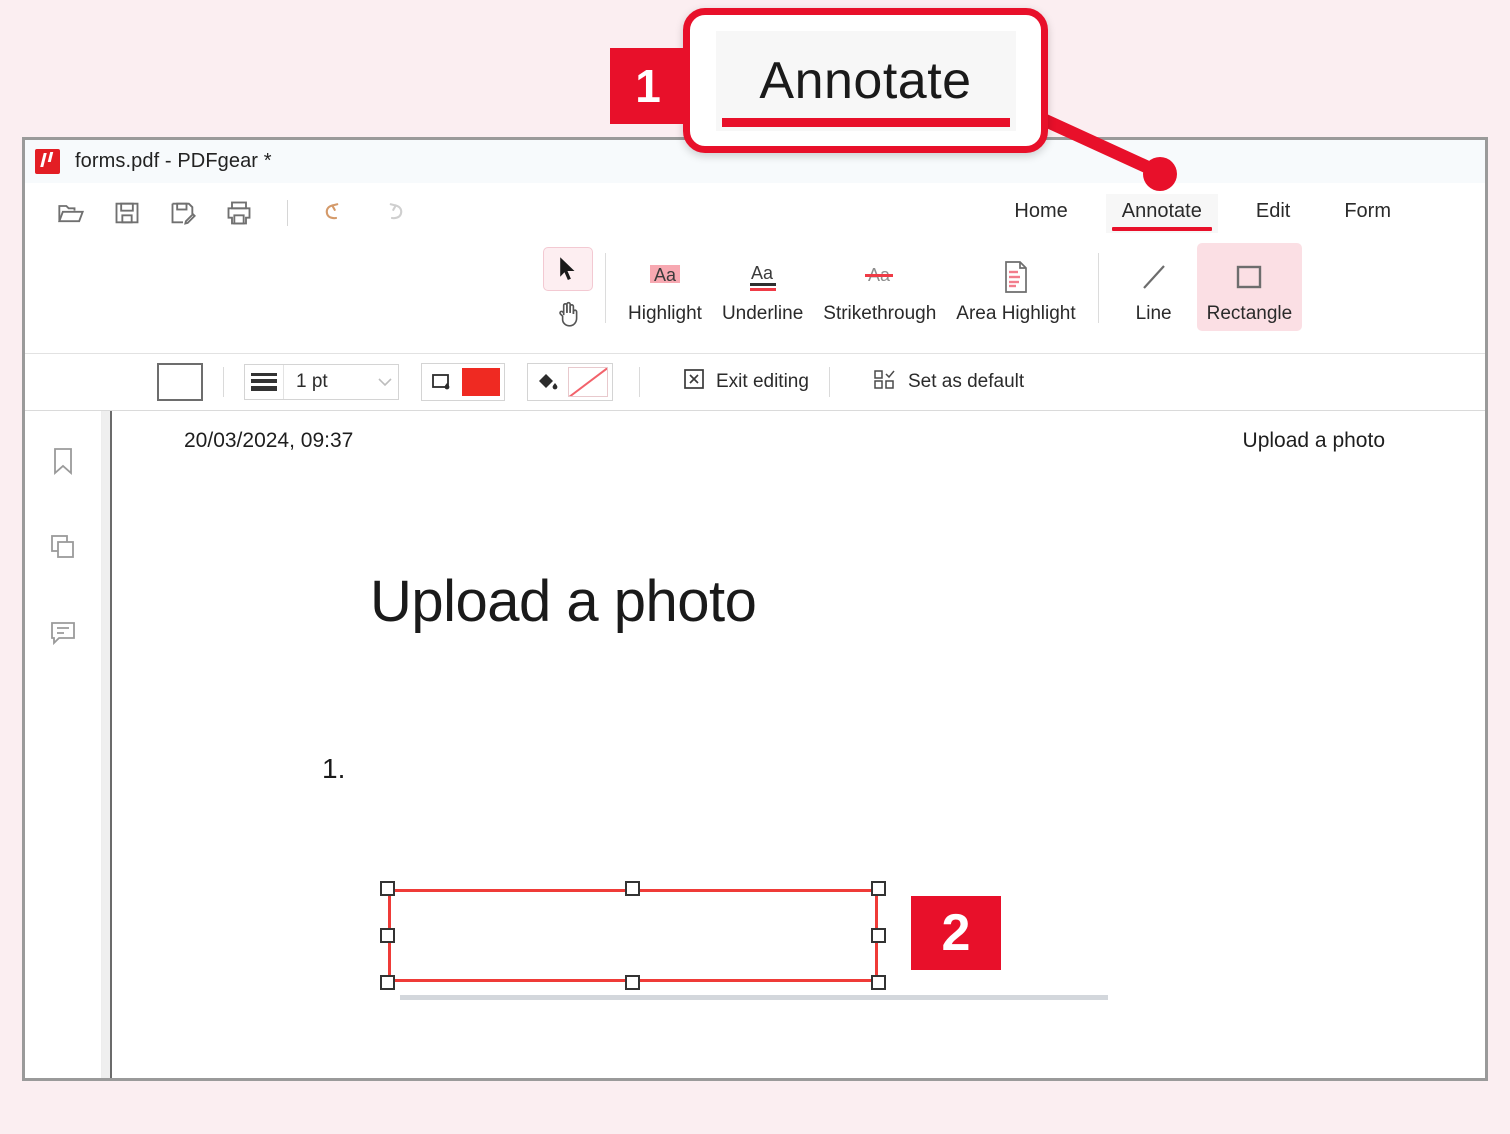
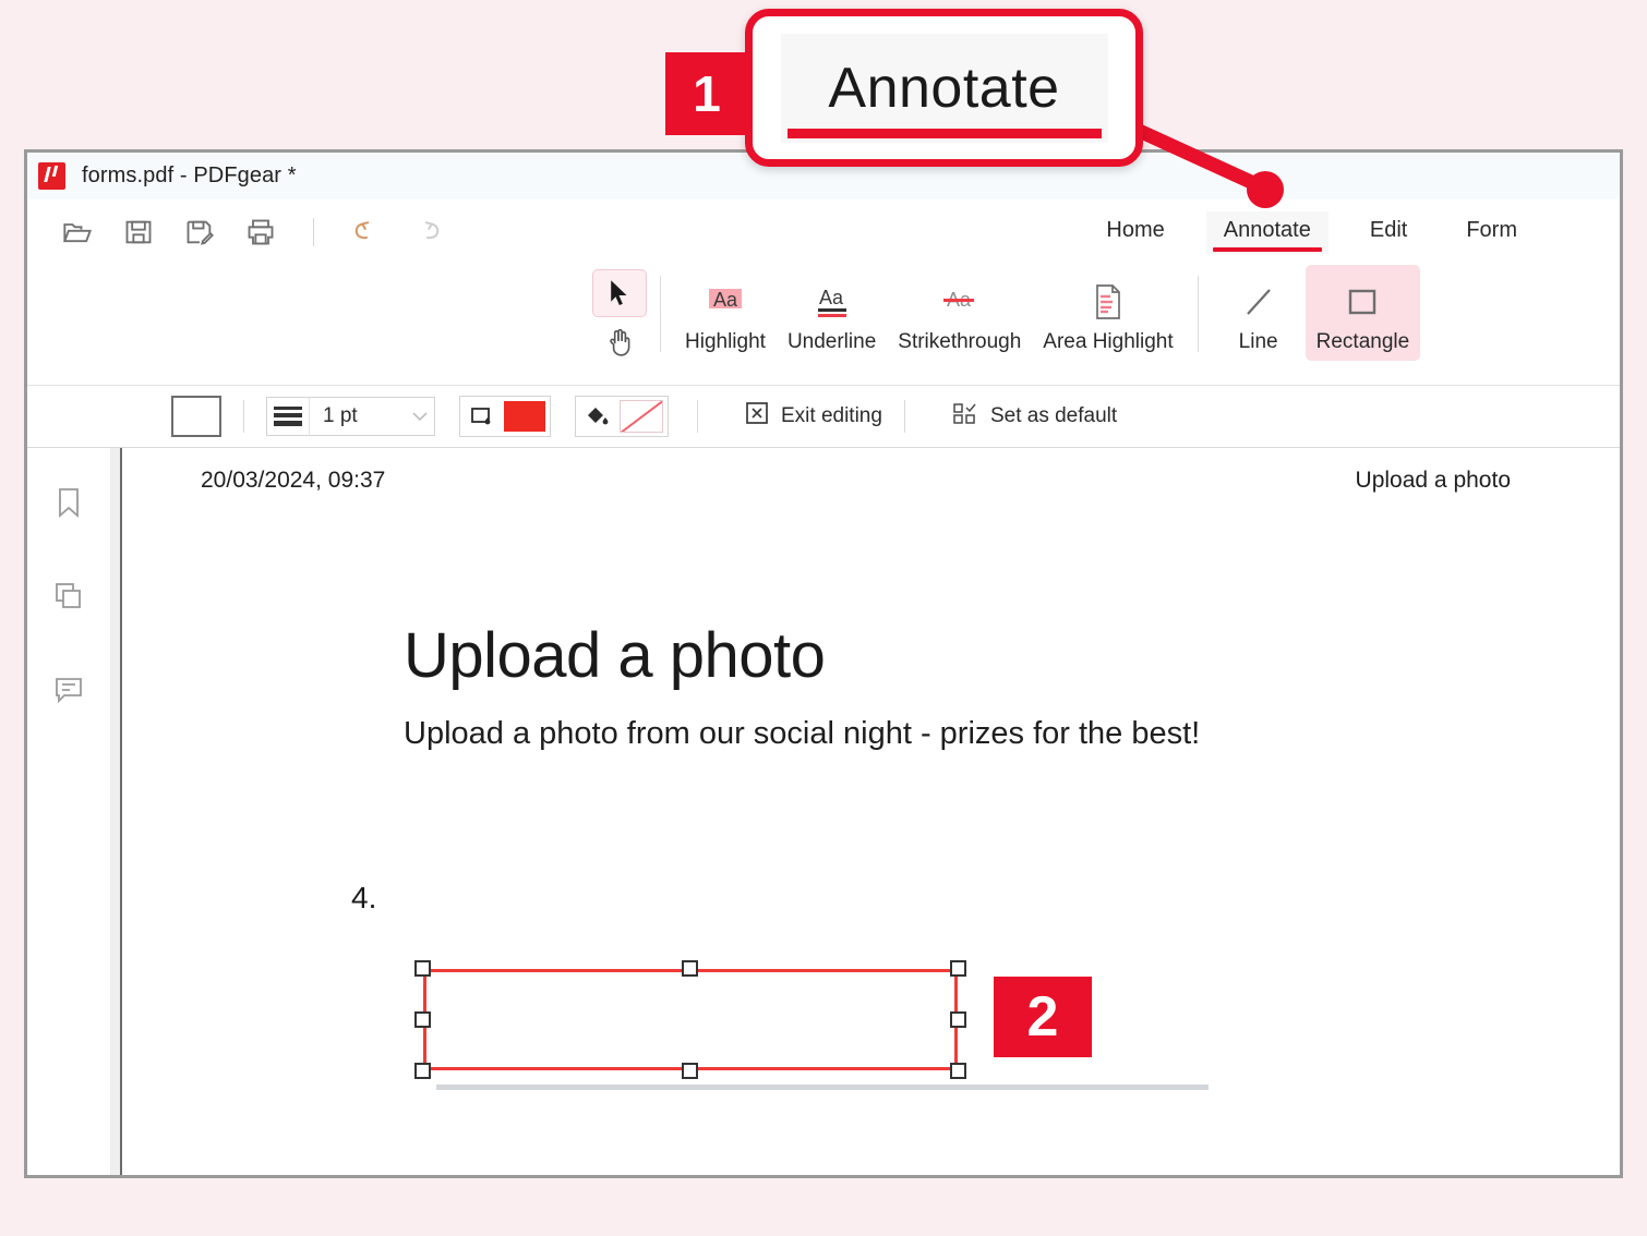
  forms.pdf - PDFgear *
  Home
  Annotate
  Edit
  Form
  Aa
  Highlight
  Aa
  Underline
  Strikethrough
  Area Highlight
  Line
  Rectangle
  1 pt
  Exit editing
  Set as default
  20/03/2024, 09:37
  Upload a photo
  Upload a photo
+ Upload a photo from our social night - prizes for the best!
- 1.
+ 4.
  Annotate
  1
  2
